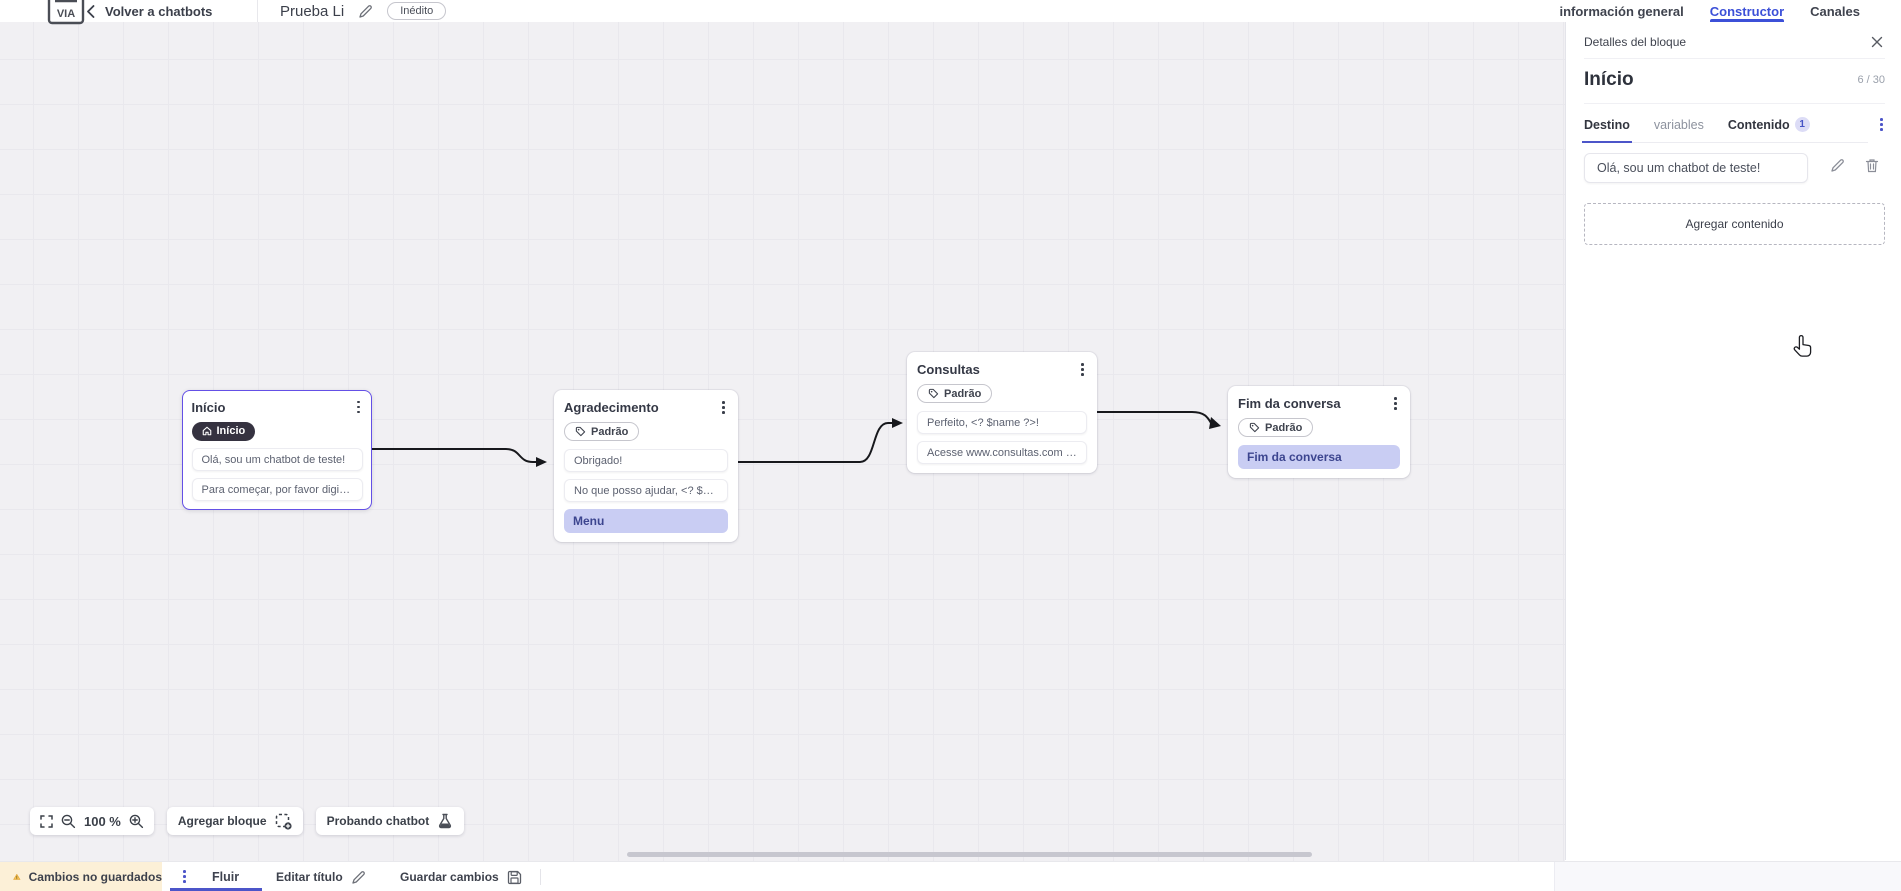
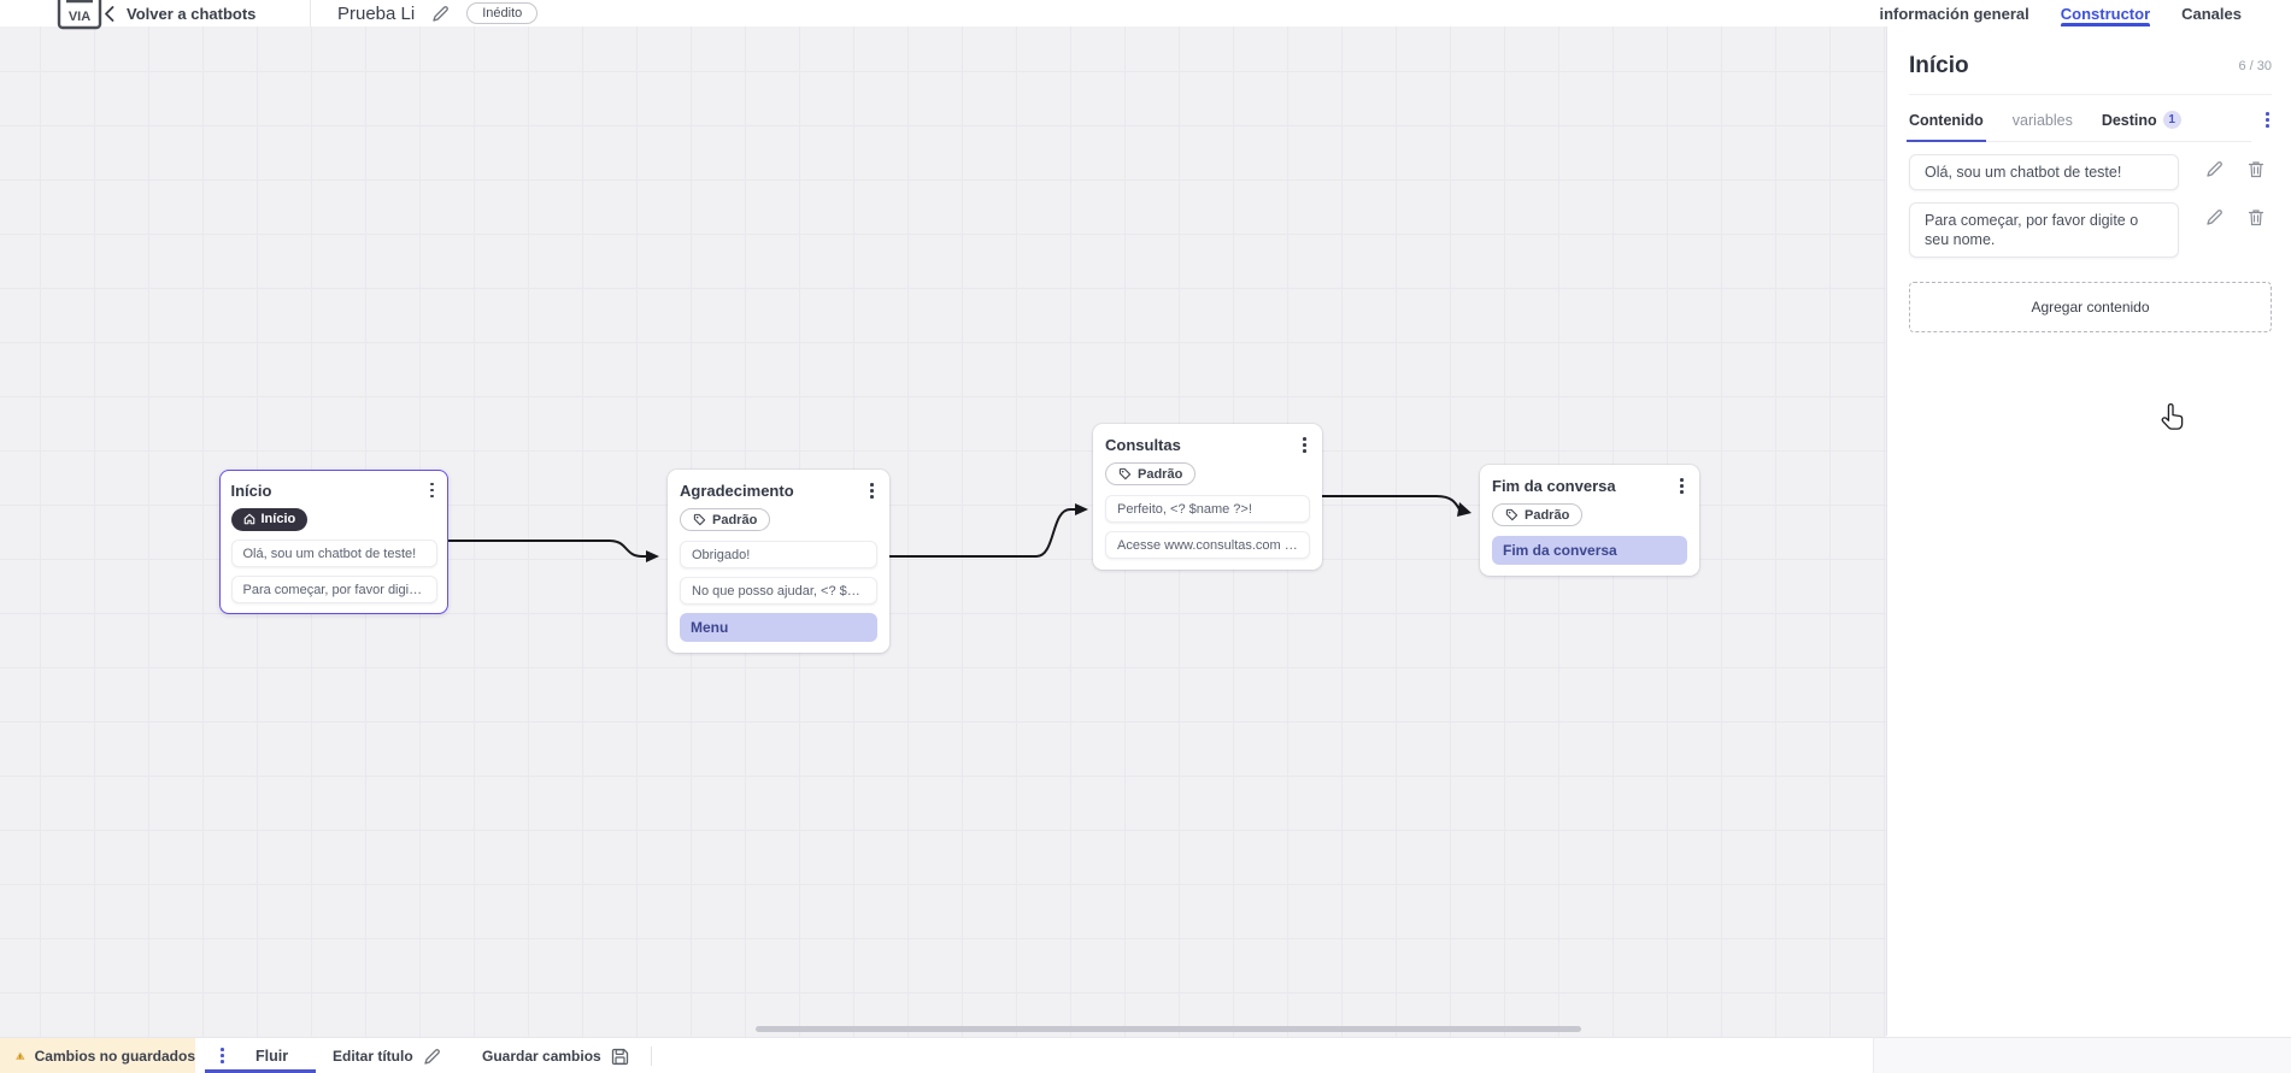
  VIA
  Volver a chatbots
  Prueba Li
  Inédito
  información general
  Constructor
  Canales
  Início
  Início
  Olá, sou um chatbot de teste!
  Para começar, por favor digite o .
  Agradecimento
  Padrão
  Obrigado!
  No que posso ajudar, <? $name
  Menu
  Consultas
  Padrão
  Perfeito, <? $name ?>!
  Acesse www.consultas.com par..
  Fim da conversa
  Padrão
  Fim da conversa
- 100 %
- Agregar bloque
- Probando chatbot
- Detalles del bloque
  Início
  6 / 30
- Destino
+ Contenido
  variables
- Contenido
+ Destino
  1
  Olá, sou um chatbot de teste!
+ Para começar, por favor digite o seu nome.
  Agregar contenido
  Cambios no guardados
  Fluir
  Editar título
  Guardar cambios
